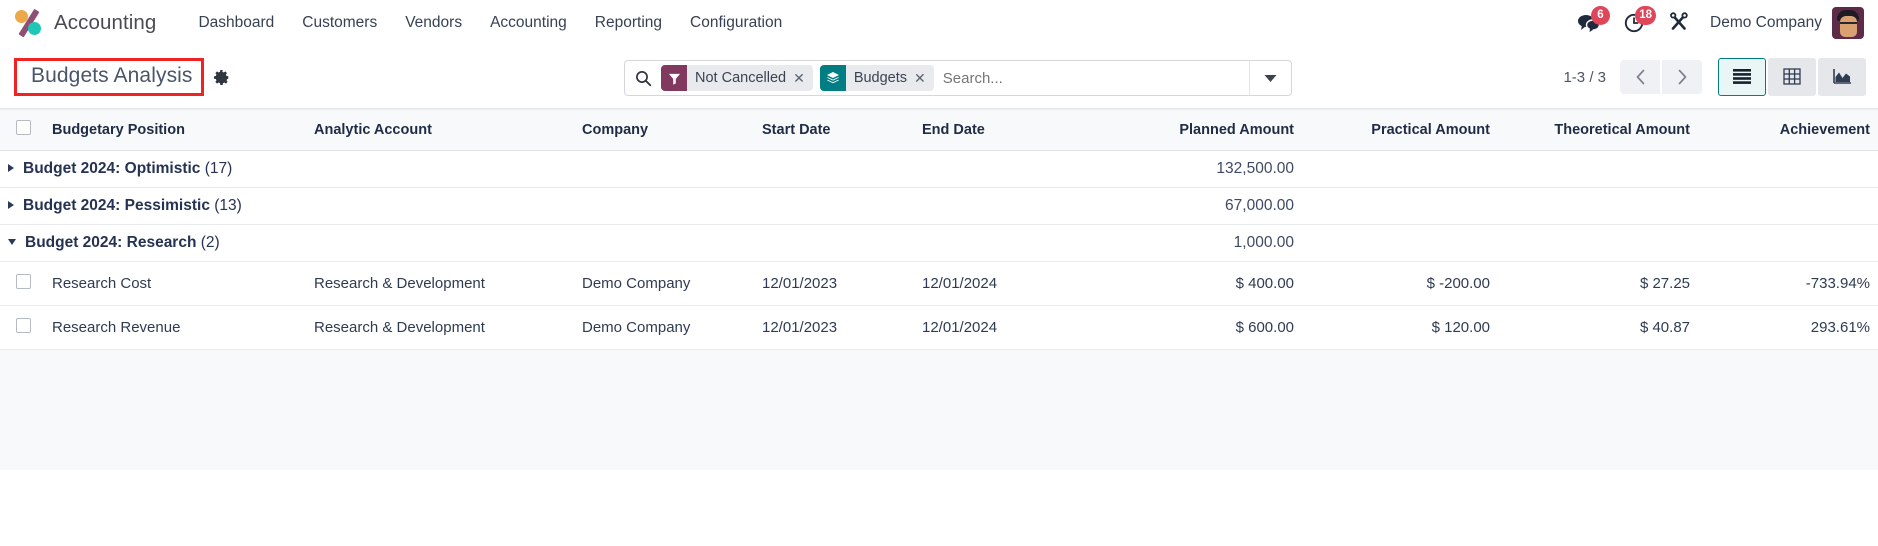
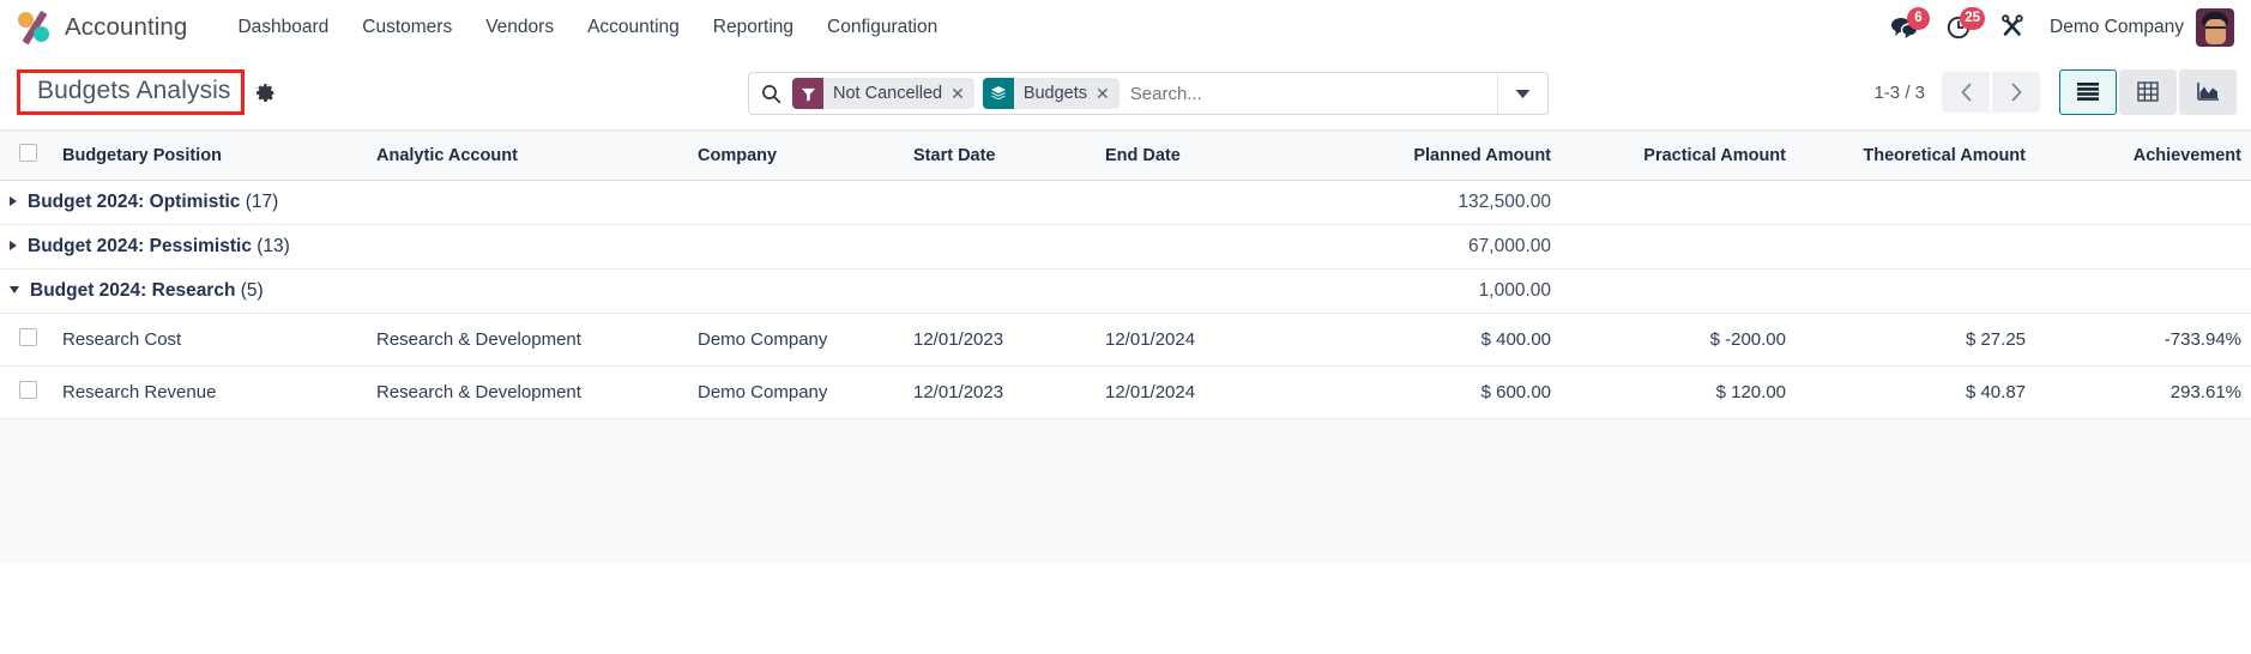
  Accounting
  Dashboard
  Customers
  Vendors
  Accounting
  Reporting
  Configuration
  6
- 18
+ 25
  Demo Company
  Budgets Analysis
  Not Cancelled
  ✕
  Budgets
  ✕
  Search...
  1-3 / 3
  	Budgetary Position	Analytic Account	Company	Start Date	End Date	Planned Amount	Practical Amount	Theoretical Amount	Achievement
  Budget 2024: Optimistic (17)	132,500.00
  Budget 2024: Pessimistic (13)	67,000.00
- Budget 2024: Research (2)	1,000.00
+ Budget 2024: Research (5)	1,000.00
  	Research Cost	Research & Development	Demo Company	12/01/2023	12/01/2024	$ 400.00	$ -200.00	$ 27.25	-733.94%
  	Research Revenue	Research & Development	Demo Company	12/01/2023	12/01/2024	$ 600.00	$ 120.00	$ 40.87	293.61%
